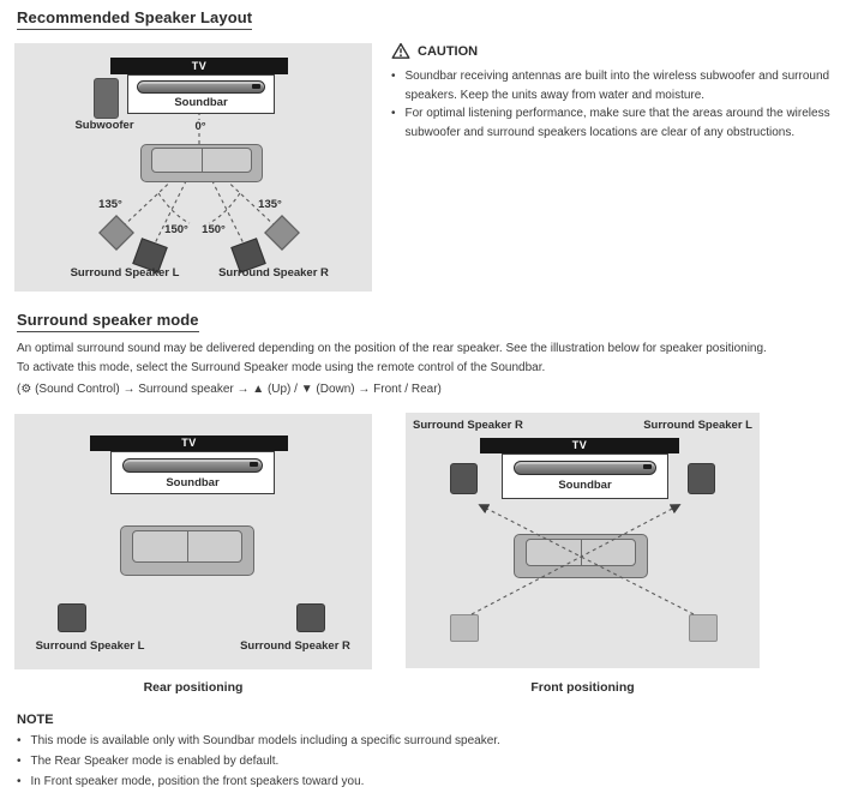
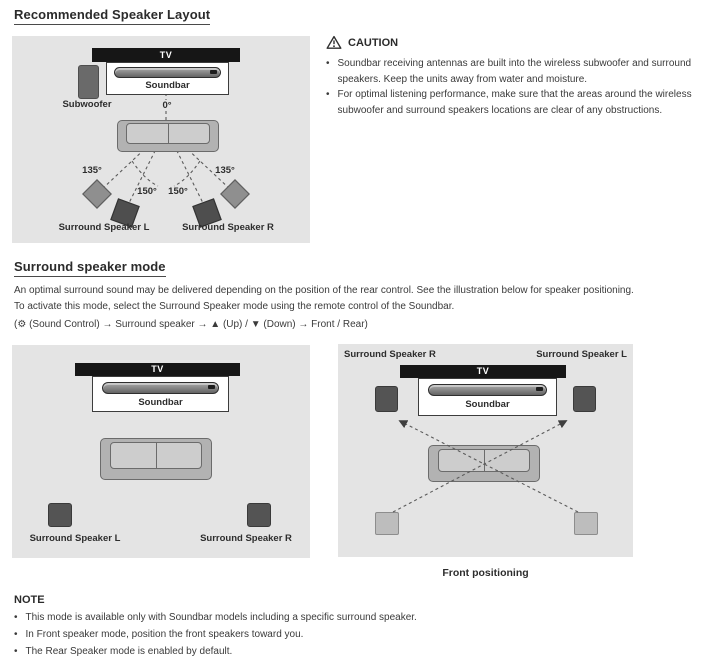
  Recommended Speaker Layout
  TV
  Soundbar
  Subwoofer
  0°
  135°
  150°
  150°
  135°
  Surround Speaker L
  Surround Speaker R
  CAUTION
  •
  Soundbar receiving antennas are built into the wireless subwoofer and surround speakers. Keep the units away from water and moisture.
  •
  For optimal listening performance, make sure that the areas around the wireless subwoofer and surround speakers locations are clear of any obstructions.
  Surround speaker mode
- An optimal surround sound may be delivered depending on the position of the rear speaker. See the illustration below for speaker positioning.
+ An optimal surround sound may be delivered depending on the position of the rear control. See the illustration below for speaker positioning.
  To activate this mode, select the Surround Speaker mode using the remote control of the Soundbar.
  (⚙ (Sound Control) → Surround speaker → ▲ (Up) / ▼ (Down) → Front / Rear)
  TV
  Soundbar
  Surround Speaker L
  Surround Speaker R
- Rear positioning
  Surround Speaker R
  Surround Speaker L
  TV
  Soundbar
  Front positioning
  NOTE
  •
  This mode is available only with Soundbar models including a specific surround speaker.
  •
- The Rear Speaker mode is enabled by default.
+ In Front speaker mode, position the front speakers toward you.
  •
- In Front speaker mode, position the front speakers toward you.
+ The Rear Speaker mode is enabled by default.
